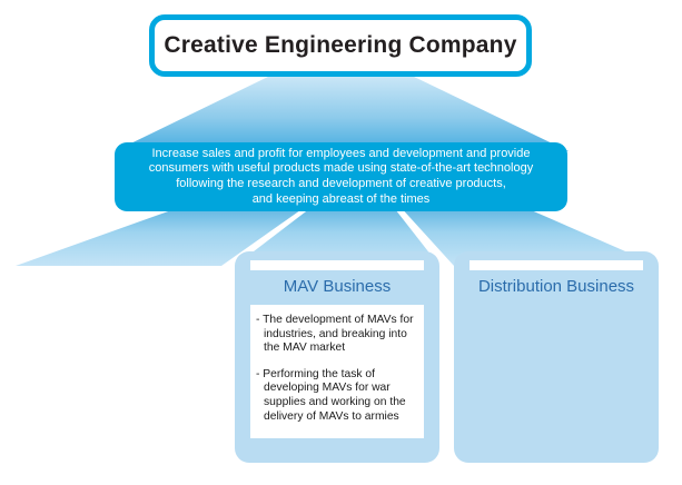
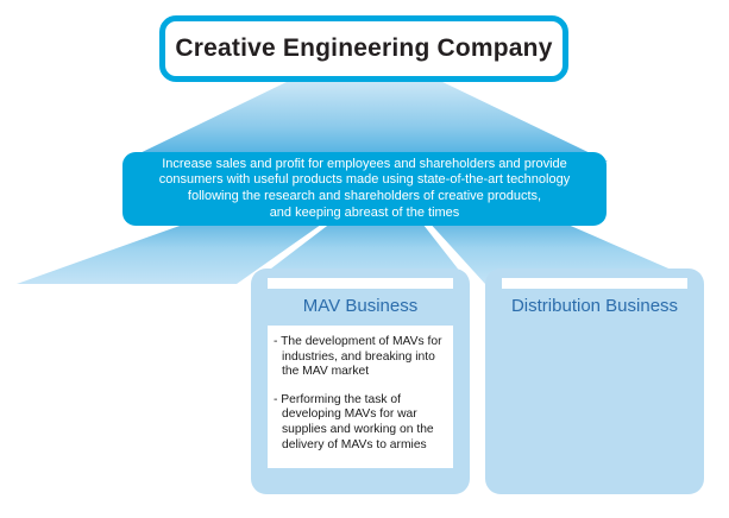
  Creative Engineering Company
- Increase sales and profit for employees and development and provide
+ Increase sales and profit for employees and shareholders and provide
  consumers with useful products made using state-of-the-art technology
- following the research and development of creative products,
+ following the research and shareholders of creative products,
  and keeping abreast of the times
  MAV Business
  - The development of MAVs for
  industries, and breaking into
  the MAV market
  - Performing the task of
  developing MAVs for war
  supplies and working on the
  delivery of MAVs to armies
  Distribution Business
